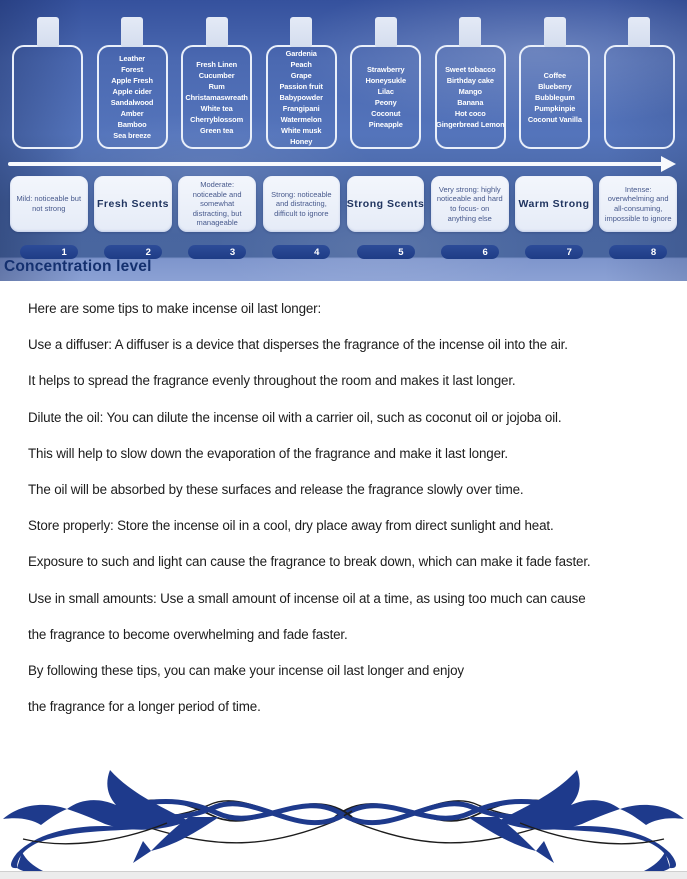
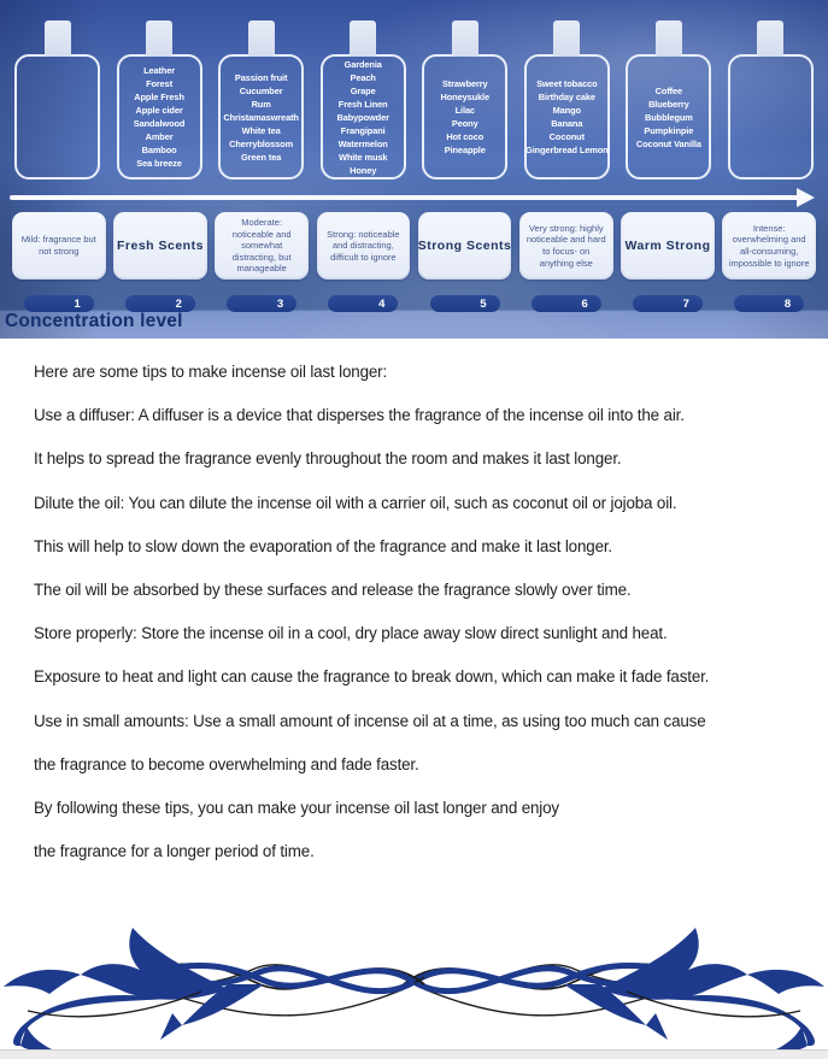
  Leather
  Forest
  Apple Fresh
  Apple cider
  Sandalwood
  Amber
  Bamboo
  Sea breeze
- Fresh Linen
+ Passion fruit
  Cucumber
  Rum
  Christamaswreath
  White tea
  Cherryblossom
  Green tea
  Gardenia
  Peach
  Grape
- Passion fruit
+ Fresh Linen
  Babypowder
  Frangipani
  Watermelon
  White musk
  Honey
  Strawberry
  Honeysukle
  Lilac
  Peony
- Coconut
+ Hot coco
  Pineapple
  Sweet tobacco
  Birthday cake
  Mango
  Banana
- Hot coco
+ Coconut
  Gingerbread Lemon
  Coffee
  Blueberry
  Bubblegum
  Pumpkinpie
  Coconut Vanilla
- Mild: noticeable but not strong
+ Mild: fragrance but not strong
  Fresh Scents
  Moderate: noticeable and somewhat distracting, but manageable
  Strong: noticeable and distracting, difficult to ignore
  Strong Scents
  Very strong: highly noticeable and hard to focus- on anything else
  Warm Strong
  Intense: overwhelming and all-consuming, impossible to ignore
  1
  2
  3
  4
  5
  6
  7
  8
  Concentration level
  Here are some tips to make incense oil last longer:
  Use a diffuser: A diffuser is a device that disperses the fragrance of the incense oil into the air.
  It helps to spread the fragrance evenly throughout the room and makes it last longer.
  Dilute the oil: You can dilute the incense oil with a carrier oil, such as coconut oil or jojoba oil.
  This will help to slow down the evaporation of the fragrance and make it last longer.
  The oil will be absorbed by these surfaces and release the fragrance slowly over time.
- Store properly: Store the incense oil in a cool, dry place away from direct sunlight and heat.
+ Store properly: Store the incense oil in a cool, dry place away slow direct sunlight and heat.
- Exposure to such and light can cause the fragrance to break down, which can make it fade faster.
+ Exposure to heat and light can cause the fragrance to break down, which can make it fade faster.
  Use in small amounts: Use a small amount of incense oil at a time, as using too much can cause
  the fragrance to become overwhelming and fade faster.
  By following these tips, you can make your incense oil last longer and enjoy
  the fragrance for a longer period of time.
